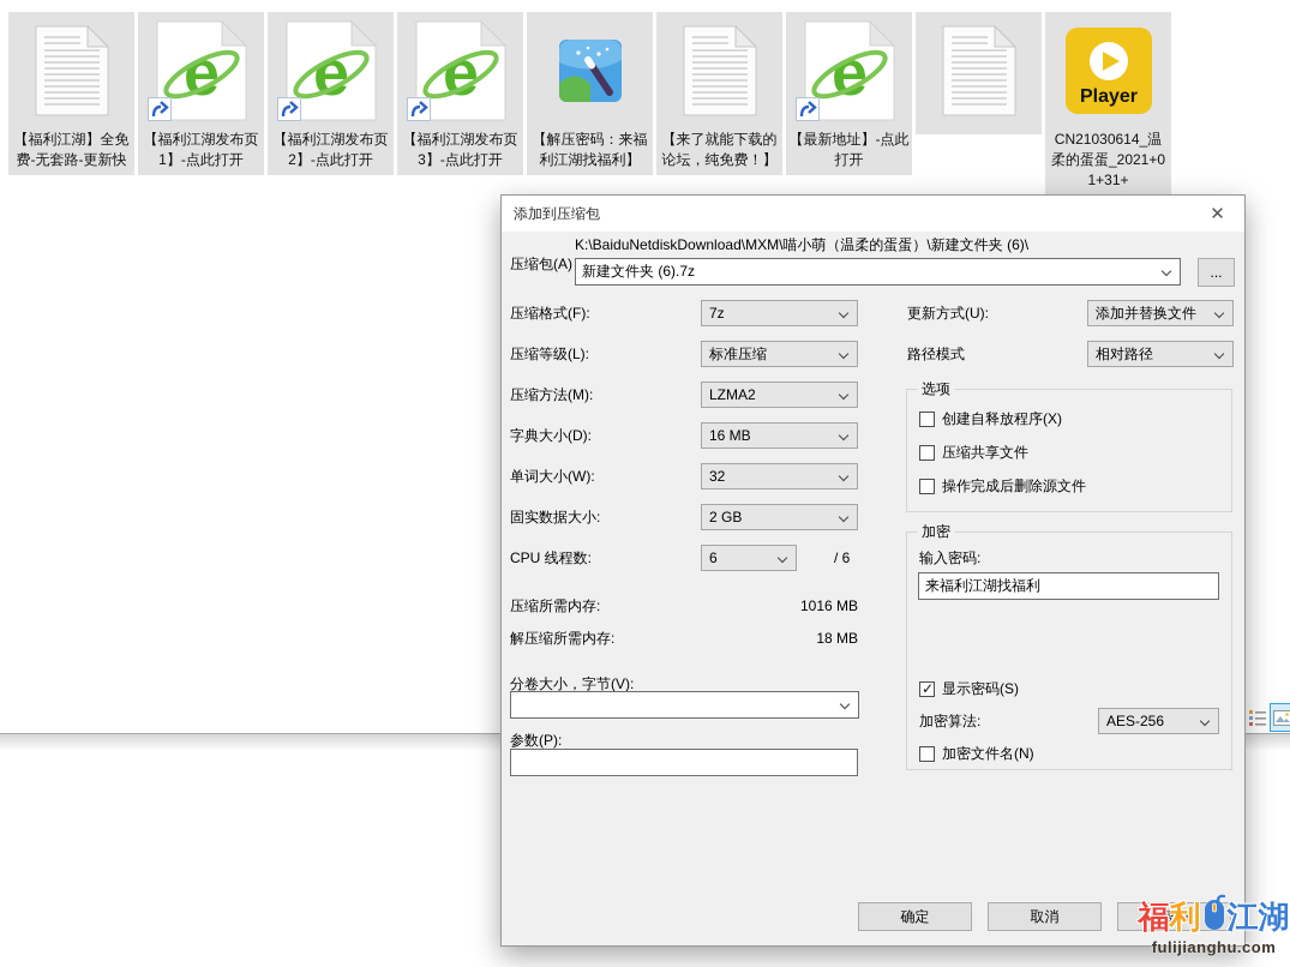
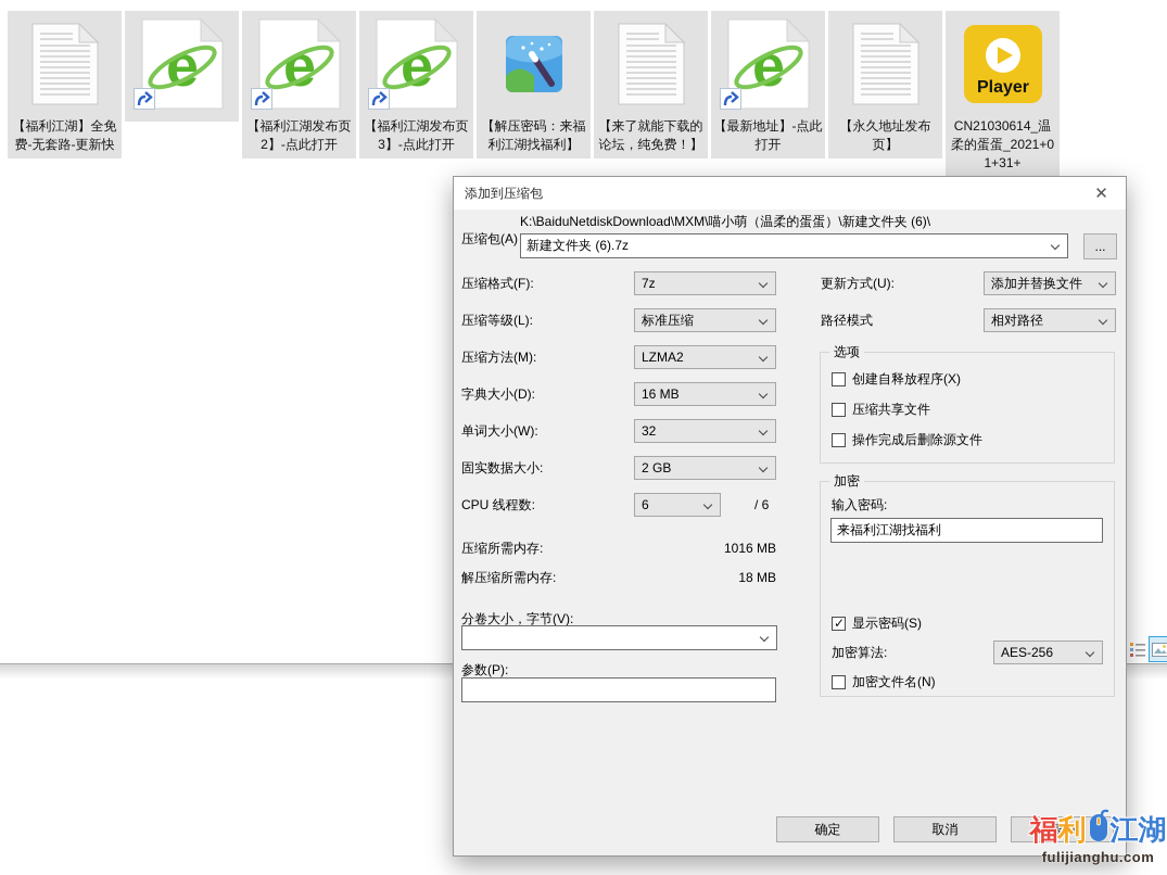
  【福利江湖】全免费-无套路-更新快
  e
- 【福利江湖发布页1】-点此打开
  e
  【福利江湖发布页2】-点此打开
  e
  【福利江湖发布页3】-点此打开
  【解压密码：来福利江湖找福利】
  【来了就能下载的论坛，纯免费！】
  e
  【最新地址】-点此打开
+ 【永久地址发布页】
  Player
  CN21030614_温柔的蛋蛋_2021+01+31+
  添加到压缩包
  ✕
  压缩包(A)
  K:\BaiduNetdiskDownload\MXM\喵小萌（温柔的蛋蛋）\新建文件夹 (6)\
  新建文件夹 (6).7z
  ...
  压缩格式(F):
  7z
  压缩等级(L):
  标准压缩
  压缩方法(M):
  LZMA2
  字典大小(D):
  16 MB
  单词大小(W):
  32
  固实数据大小:
  2 GB
  CPU 线程数:
  6
  / 6
  压缩所需内存:
  1016 MB
  解压缩所需内存:
  18 MB
  分卷大小，字节(V):
  参数(P):
  更新方式(U):
  添加并替换文件
  路径模式
  相对路径
  选项
  创建自释放程序(X)
  压缩共享文件
  操作完成后删除源文件
  加密
  输入密码:
  来福利江湖找福利
  显示密码(S)
  加密算法:
  AES-256
  加密文件名(N)
  确定
  取消
  帮助
  福
  利
  江湖
  fulijianghu.com
